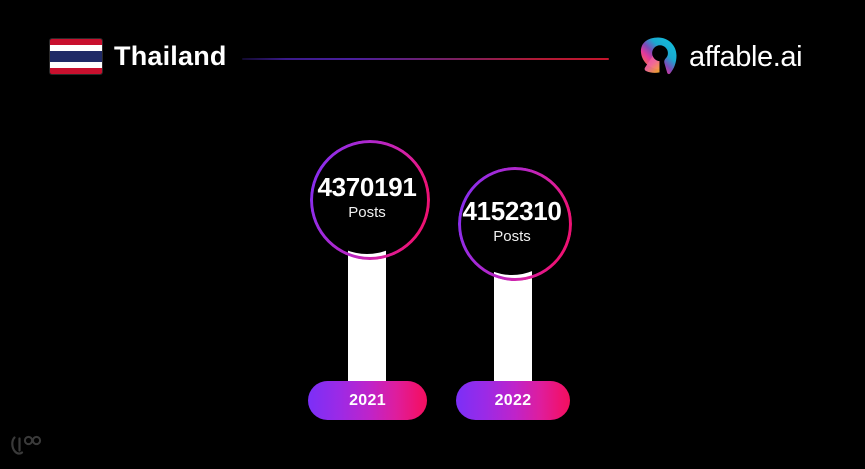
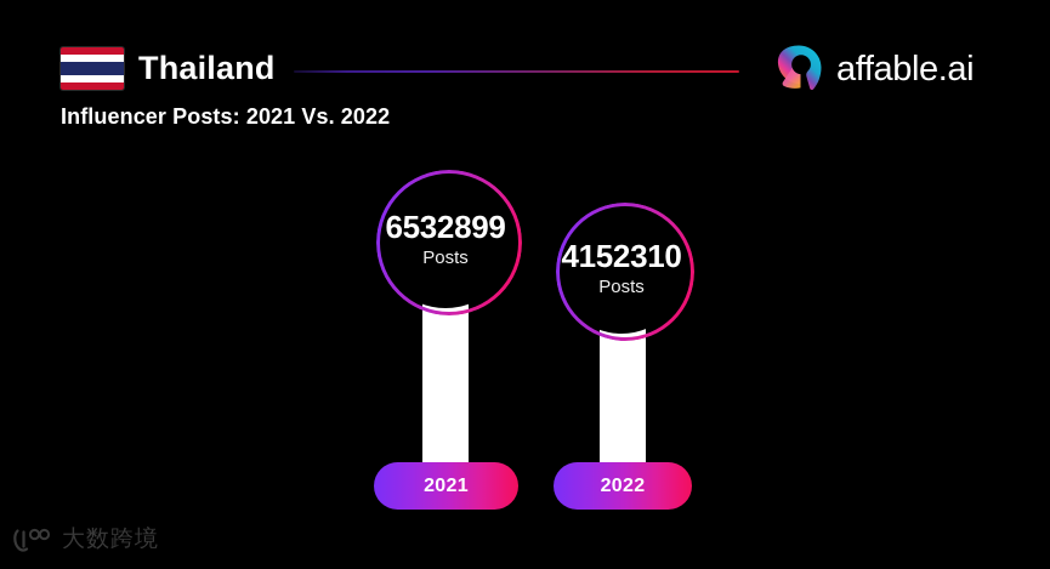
  Thailand
+ Influencer Posts: 2021 Vs. 2022
  affable.ai
- 4370191
+ 6532899
  Posts
  2021
  4152310
  Posts
  2022
+ 大数跨境
